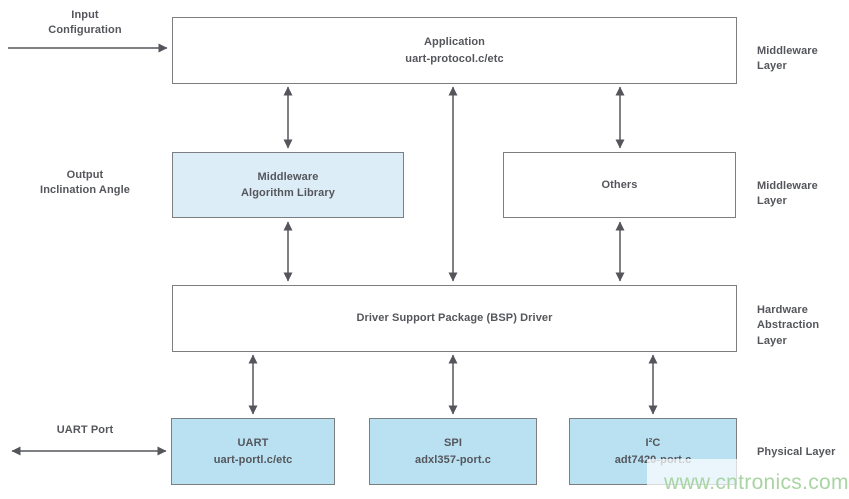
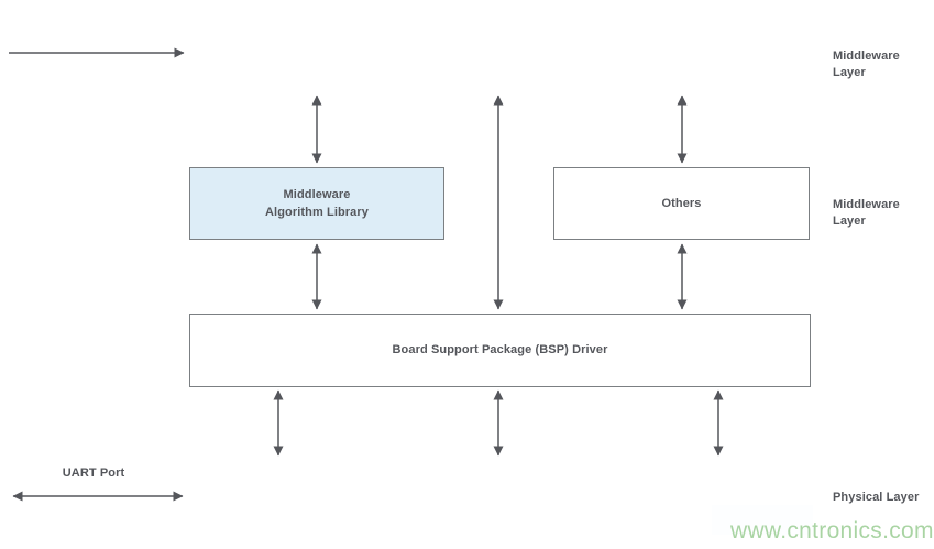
- Input
- Configuration
- Output
- Inclination Angle
  UART Port
- Application
- uart-protocol.c/etc
  Middleware Layer
  Middleware
  Algorithm Library
  Others
  Middleware Layer
- Driver Support Package (BSP) Driver
+ Board Support Package (BSP) Driver
- Hardware
- Abstraction Layer
- UART
- uart-portl.c/etc
- SPI
- adxl357-port.c
- I²C
- adt7420-port.c
  Physical Layer
  www.cntronics.com
